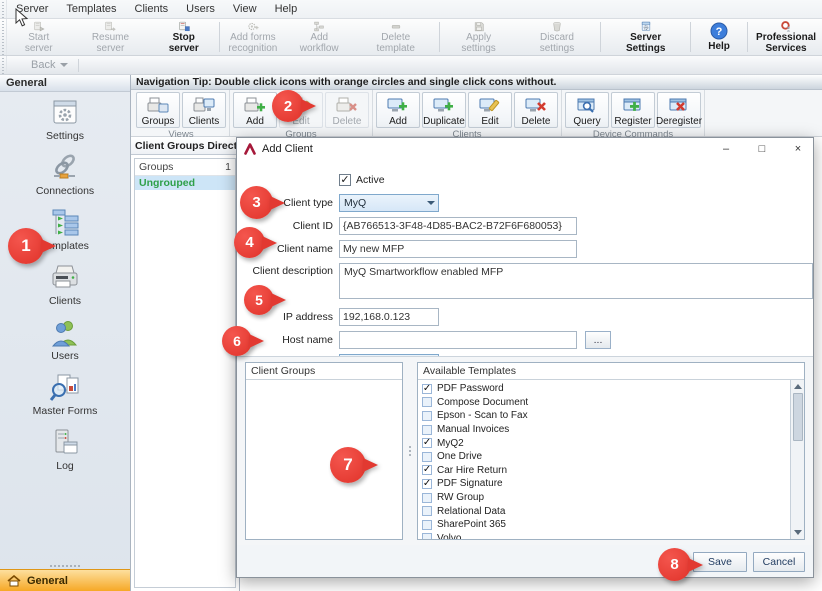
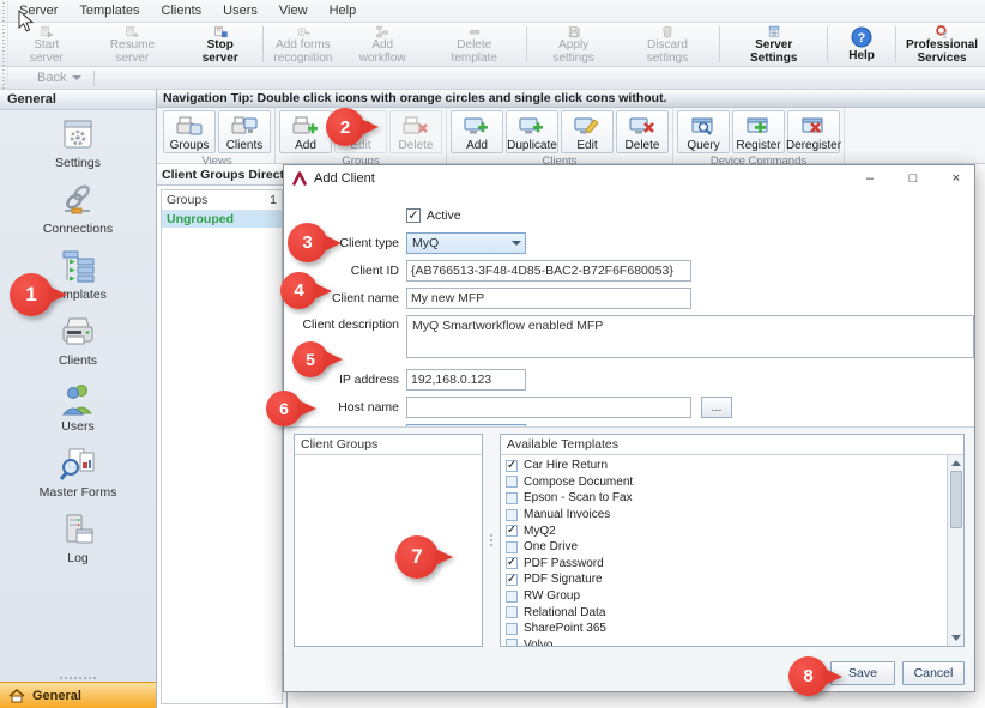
  Server
  Templates
  Clients
  Users
  View
  Help
  Start server
  Resume server
  Stop server
  Add forms
  recognition
  Add workflow
  Delete template
  Apply settings
  Discard settings
  Server Settings
  ?
  Help
  Professional
  Services
  Back
  General
  Settings
  Connections
  emplates
  Clients
  Users
  Master Forms
  Log
  General
  Navigation Tip: Double click icons with orange circles and single click cons without.
  Groups
  Clients
  Views
  Add
  Edit
  Delete
  Groups
  Add
  Duplicate
  Edit
  Delete
  Clients
  Query
  Register
  Deregister
  Device Commands
  Client Groups Direc
  Groups
  1
  Ungrouped
  Add Client
  –
  □
  ×
  ✓
  Active
  Client type
  MyQ
  Client ID
  {AB766513-3F48-4D85-BAC2-B72F6F680053}
  Client name
  My new MFP
  Client description
  MyQ Smartworkflow enabled MFP
  IP address
  192,168.0.123
  Host name
  ...
  Client Groups
  Available Templates
  ✓
- PDF Password
+ Car Hire Return
  Compose Document
  Epson - Scan to Fax
  Manual Invoices
  ✓
  MyQ2
  One Drive
  ✓
- Car Hire Return
+ PDF Password
  ✓
  PDF Signature
  RW Group
  Relational Data
  SharePoint 365
  Volvo
  Save
  Cancel
  1
  2
  3
  4
  5
  6
  7
  8
